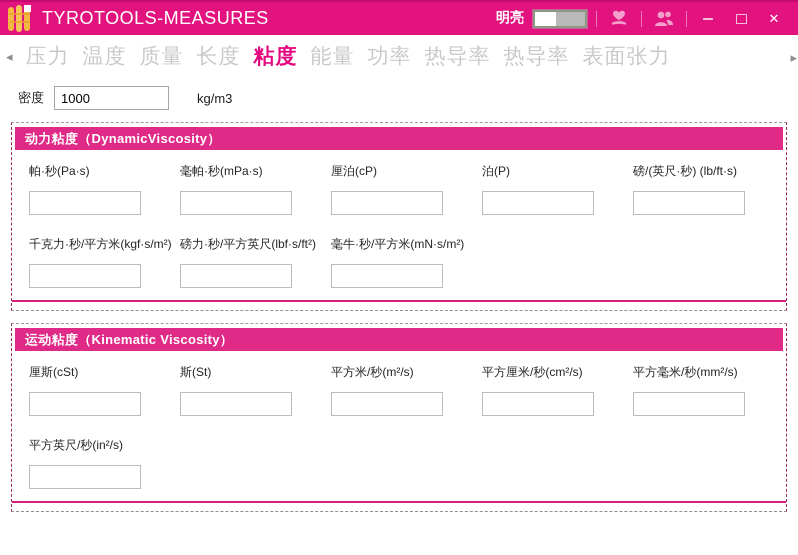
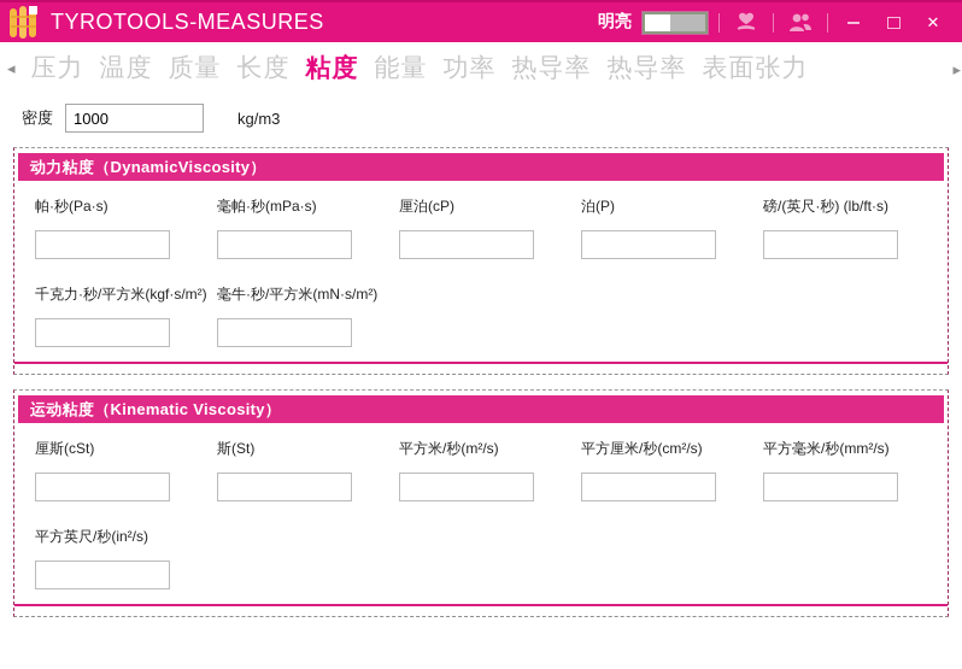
  TYROTOOLS-MEASURES
  明亮
  ✕
  ◂
  压力
  温度
  质量
  长度
  粘度
  能量
  功率
  热导率
  热导率
  表面张力
  ▸
  密度
  1000
  kg/m3
  动力粘度（DynamicViscosity）
  帕·秒(Pa·s)
  毫帕·秒(mPa·s)
  厘泊(cP)
  泊(P)
  磅/(英尺·秒) (lb/ft·s)
  千克力·秒/平方米(kgf·s/m²)
- 磅力·秒/平方英尺(lbf·s/ft²)
  毫牛·秒/平方米(mN·s/m²)
  运动粘度（Kinematic Viscosity）
  厘斯(cSt)
  斯(St)
  平方米/秒(m²/s)
  平方厘米/秒(cm²/s)
  平方毫米/秒(mm²/s)
  平方英尺/秒(in²/s)
